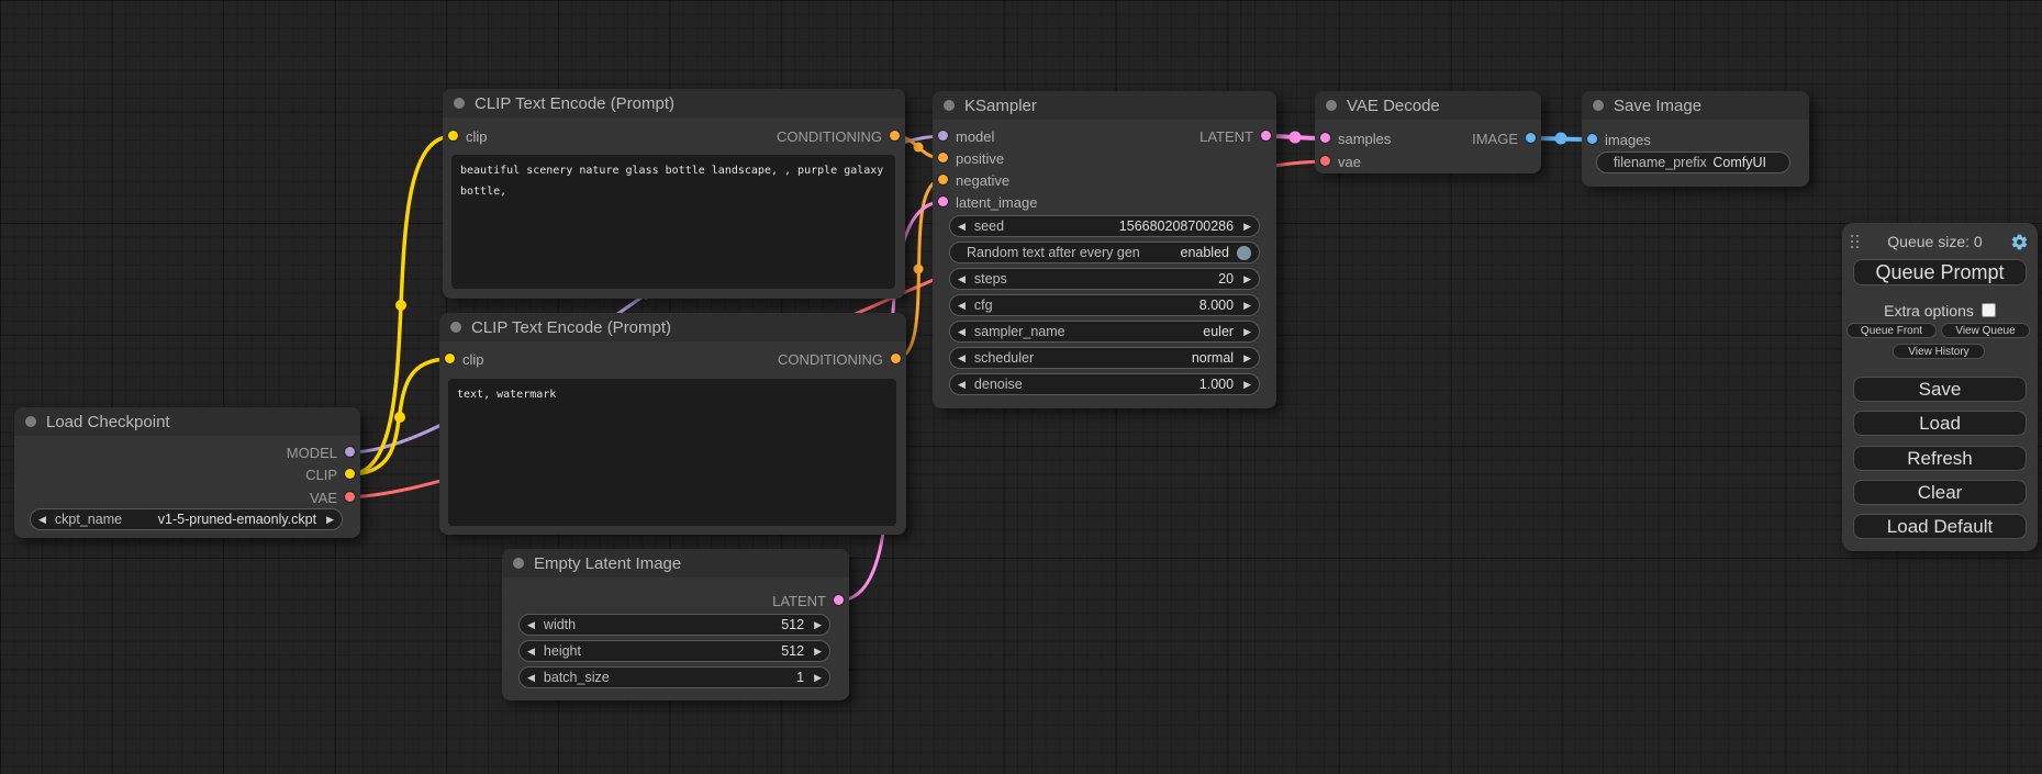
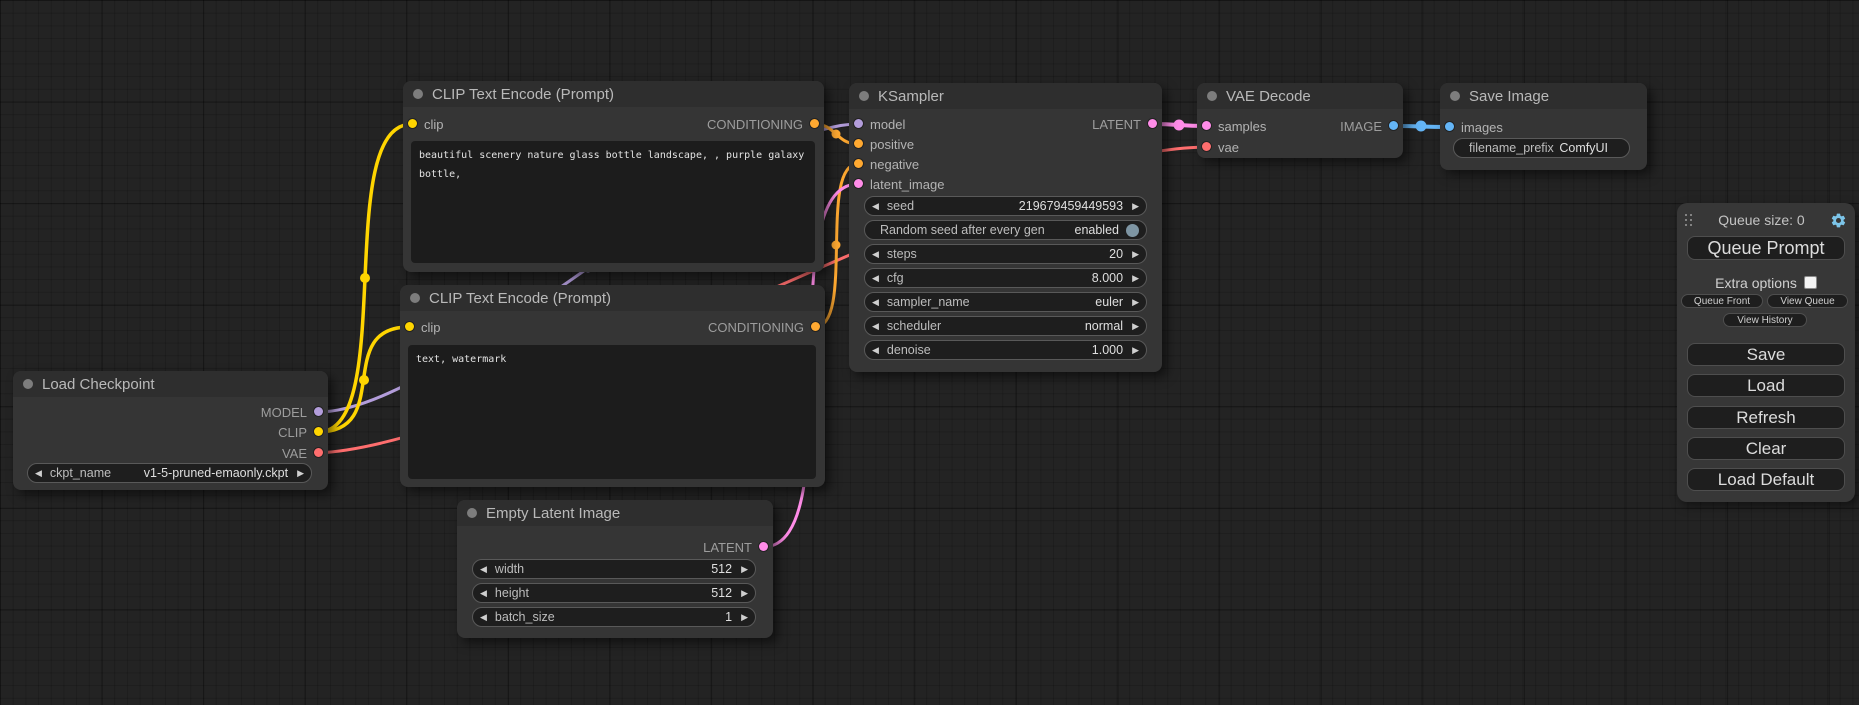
  Load Checkpoint
  MODEL
  CLIP
  VAE
  ◀
  ckpt_name
  v1-5-pruned-emaonly.ckpt
  ▶
  CLIP Text Encode (Prompt)
  clip
  CONDITIONING
  beautiful scenery nature glass bottle landscape, , purple galaxy bottle,
  CLIP Text Encode (Prompt)
  clip
  CONDITIONING
  text, watermark
  KSampler
  model
  LATENT
  positive
  negative
  latent_image
  ◀
  seed
- 156680208700286
+ 219679459449593
  ▶
- Random text after every gen
+ Random seed after every gen
  enabled
  ◀
  steps
  20
  ▶
  ◀
  cfg
  8.000
  ▶
  ◀
  sampler_name
  euler
  ▶
  ◀
  scheduler
  normal
  ▶
  ◀
  denoise
  1.000
  ▶
  Empty Latent Image
  LATENT
  ◀
  width
  512
  ▶
  ◀
  height
  512
  ▶
  ◀
  batch_size
  1
  ▶
  VAE Decode
  samples
  IMAGE
  vae
  Save Image
  images
  filename_prefix
  ComfyUI
  Queue size: 0
  Queue Prompt
  Extra options
  Queue Front
  View Queue
  View History
  Save
  Load
  Refresh
  Clear
  Load Default
